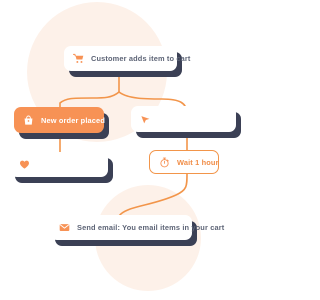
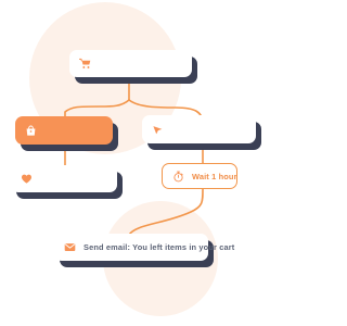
- Customer adds item to cart
- New order placed
  Wait 1 hour
- Send email: You email items in your cart
+ Send email: You left items in your cart
